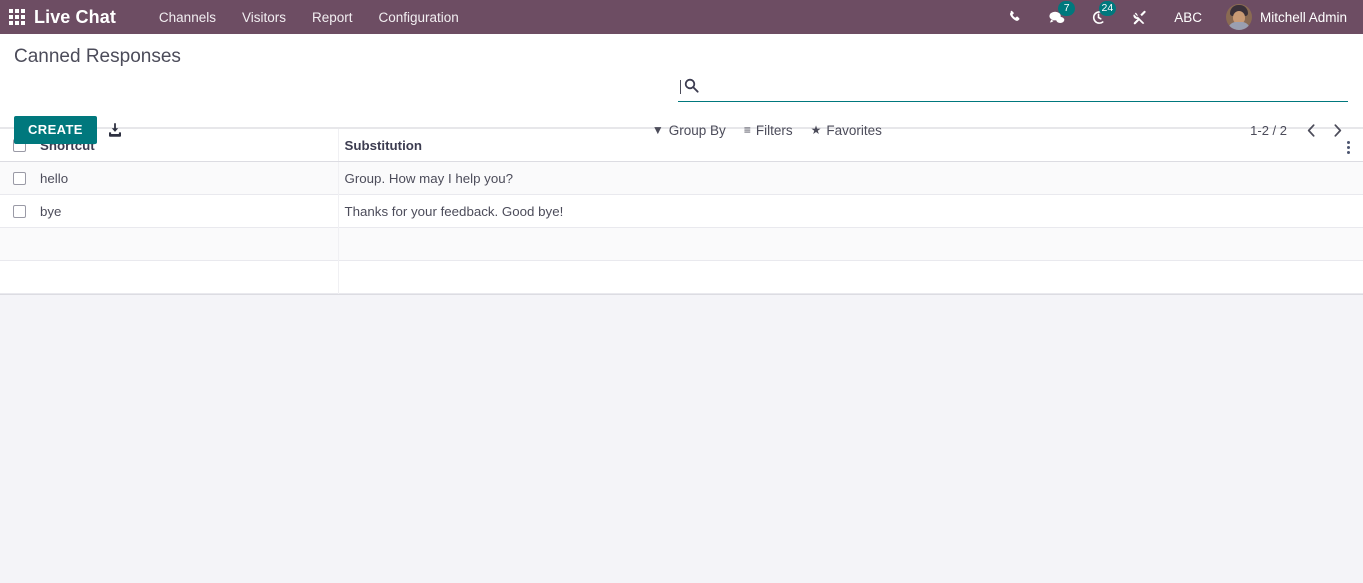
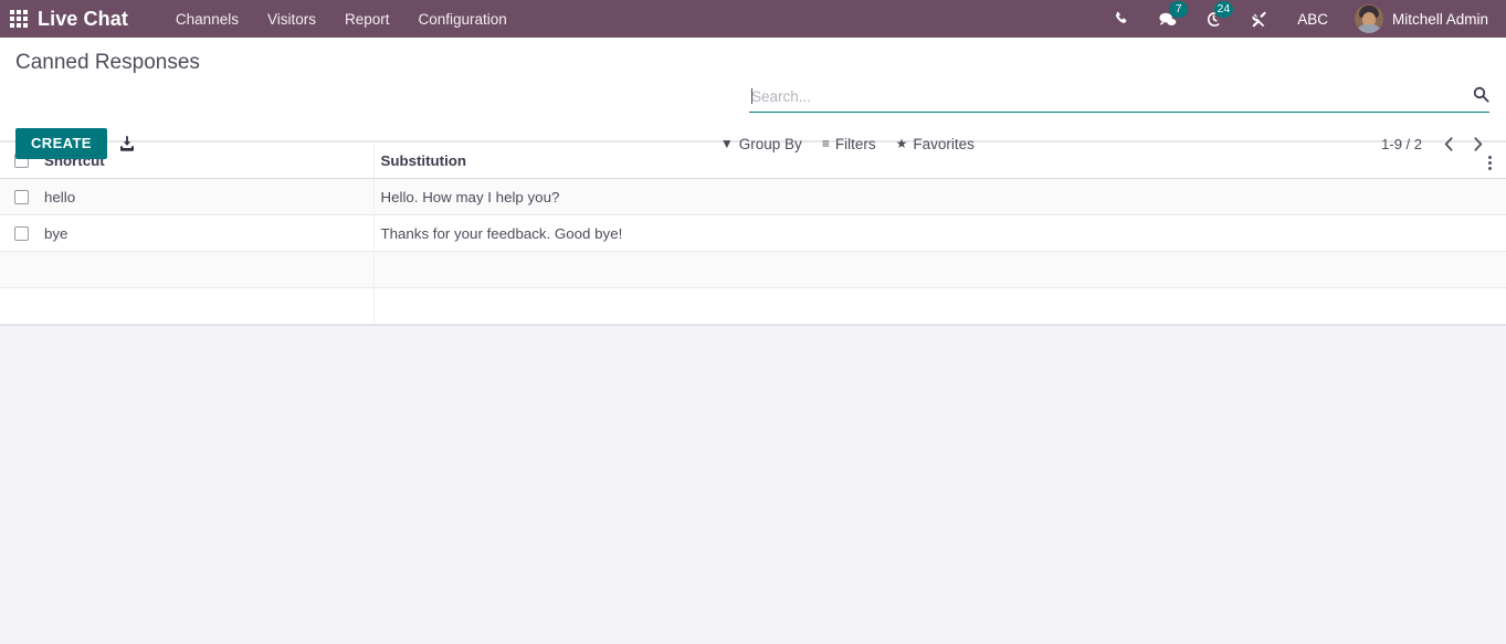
  Live Chat
  Channels
  Visitors
  Report
  Configuration
  7
  24
  ABC
  Mitchell Admin
  Canned Responses
+ Search...
  CREATE
  ▼
  Group By
  ≡
  Filters
  ★
  Favorites
- 1-2 / 2
+ 1-9 / 2
  	Shortcut	Substitution
- 	hello	Group. How may I help you?
+ 	hello	Hello. How may I help you?
  	bye	Thanks for your feedback. Good bye!
